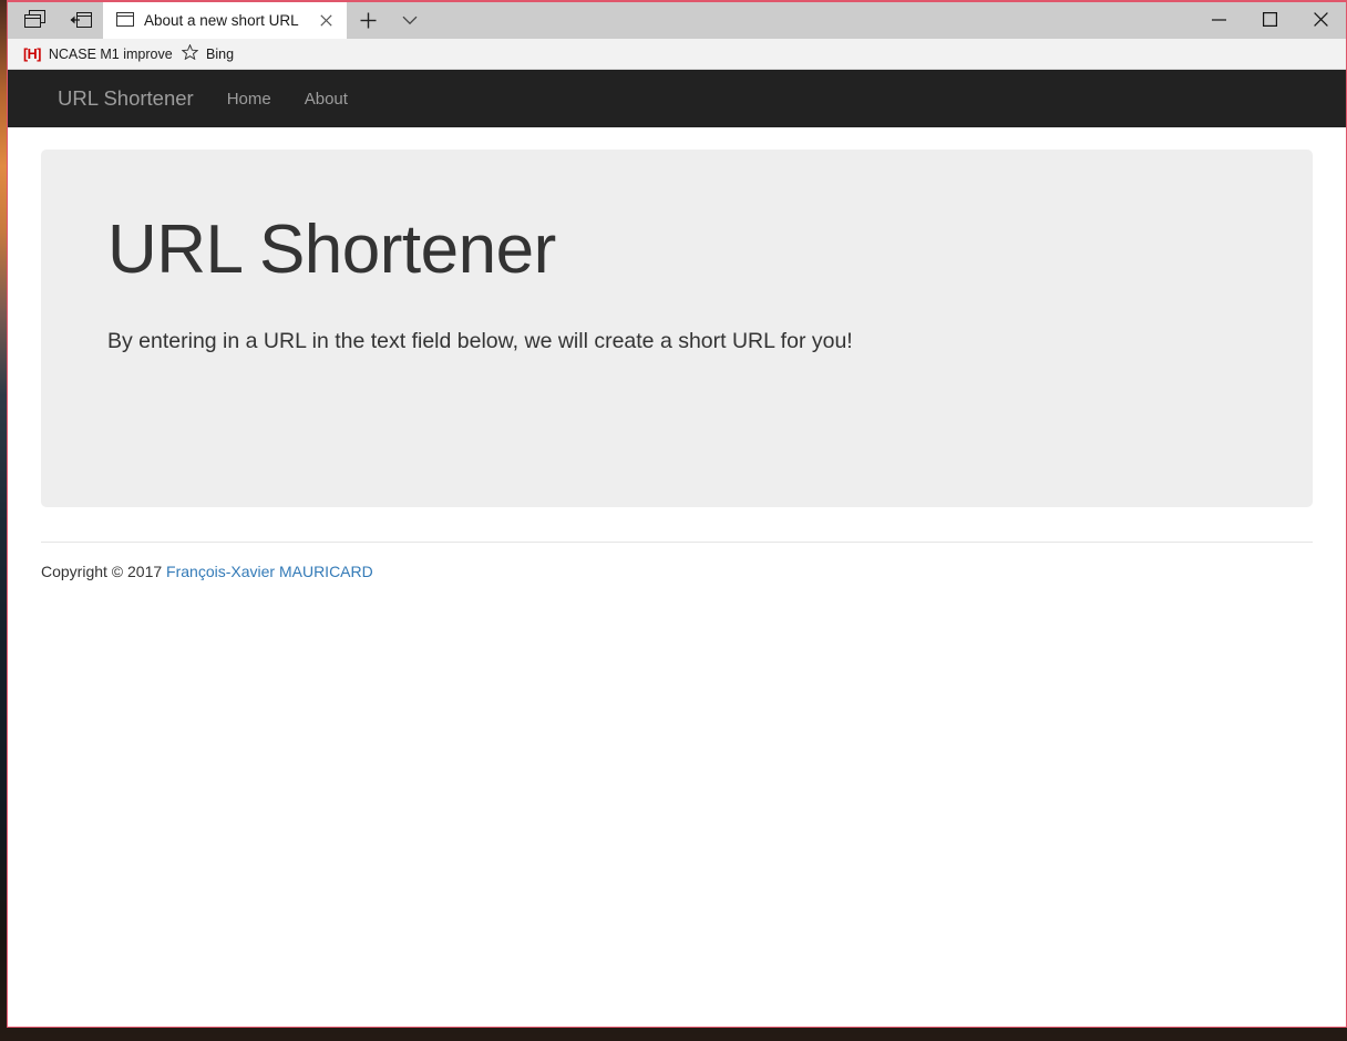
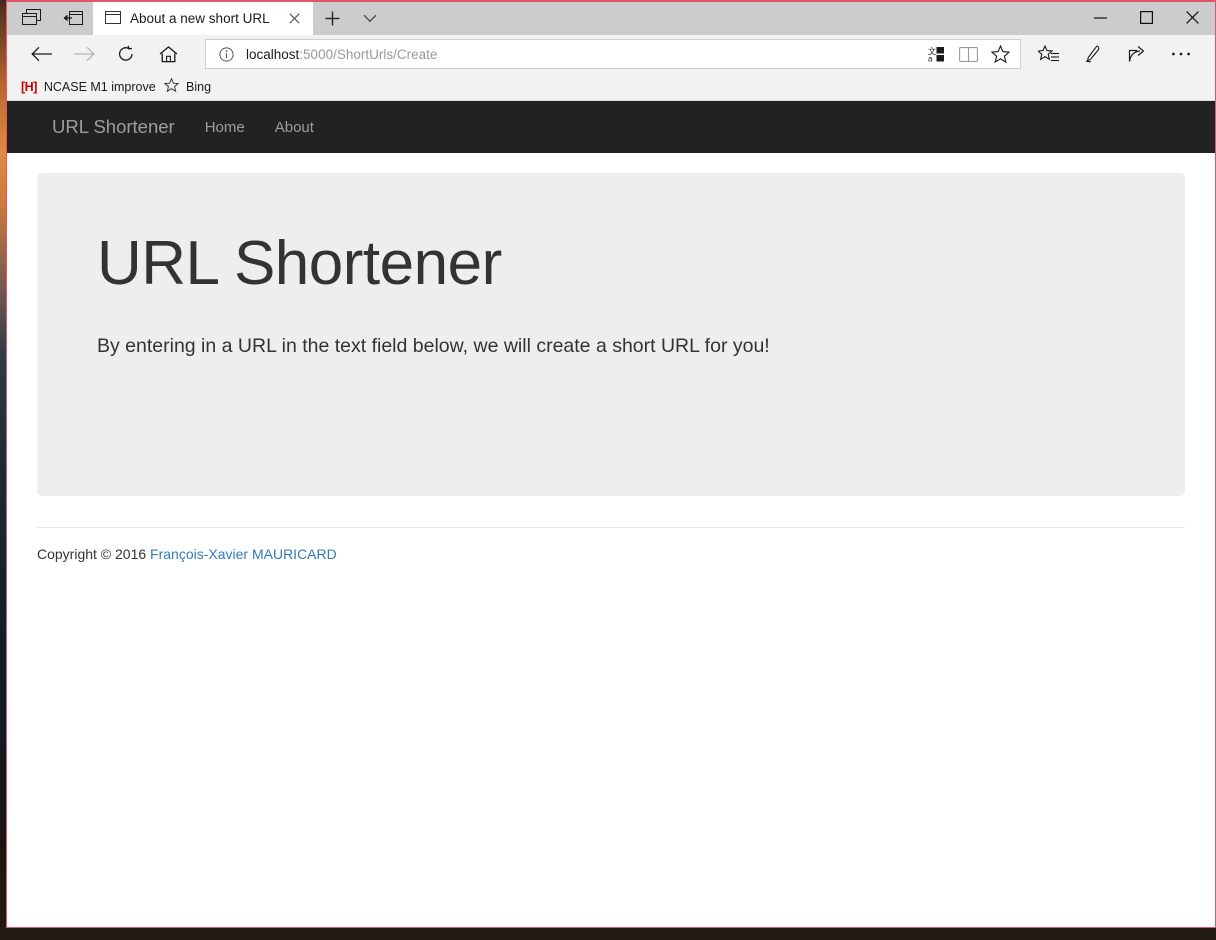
  About a new short URL
+ localhost:5000/ShortUrls/Create
+ 文
+ a
  [H]
  NCASE M1 improve
  Bing
  URL Shortener
  Home
  About
  URL Shortener
  By entering in a URL in the text field below, we will create a short URL for you!
- Copyright © 2017 François-Xavier MAURICARD
+ Copyright © 2016 François-Xavier MAURICARD
